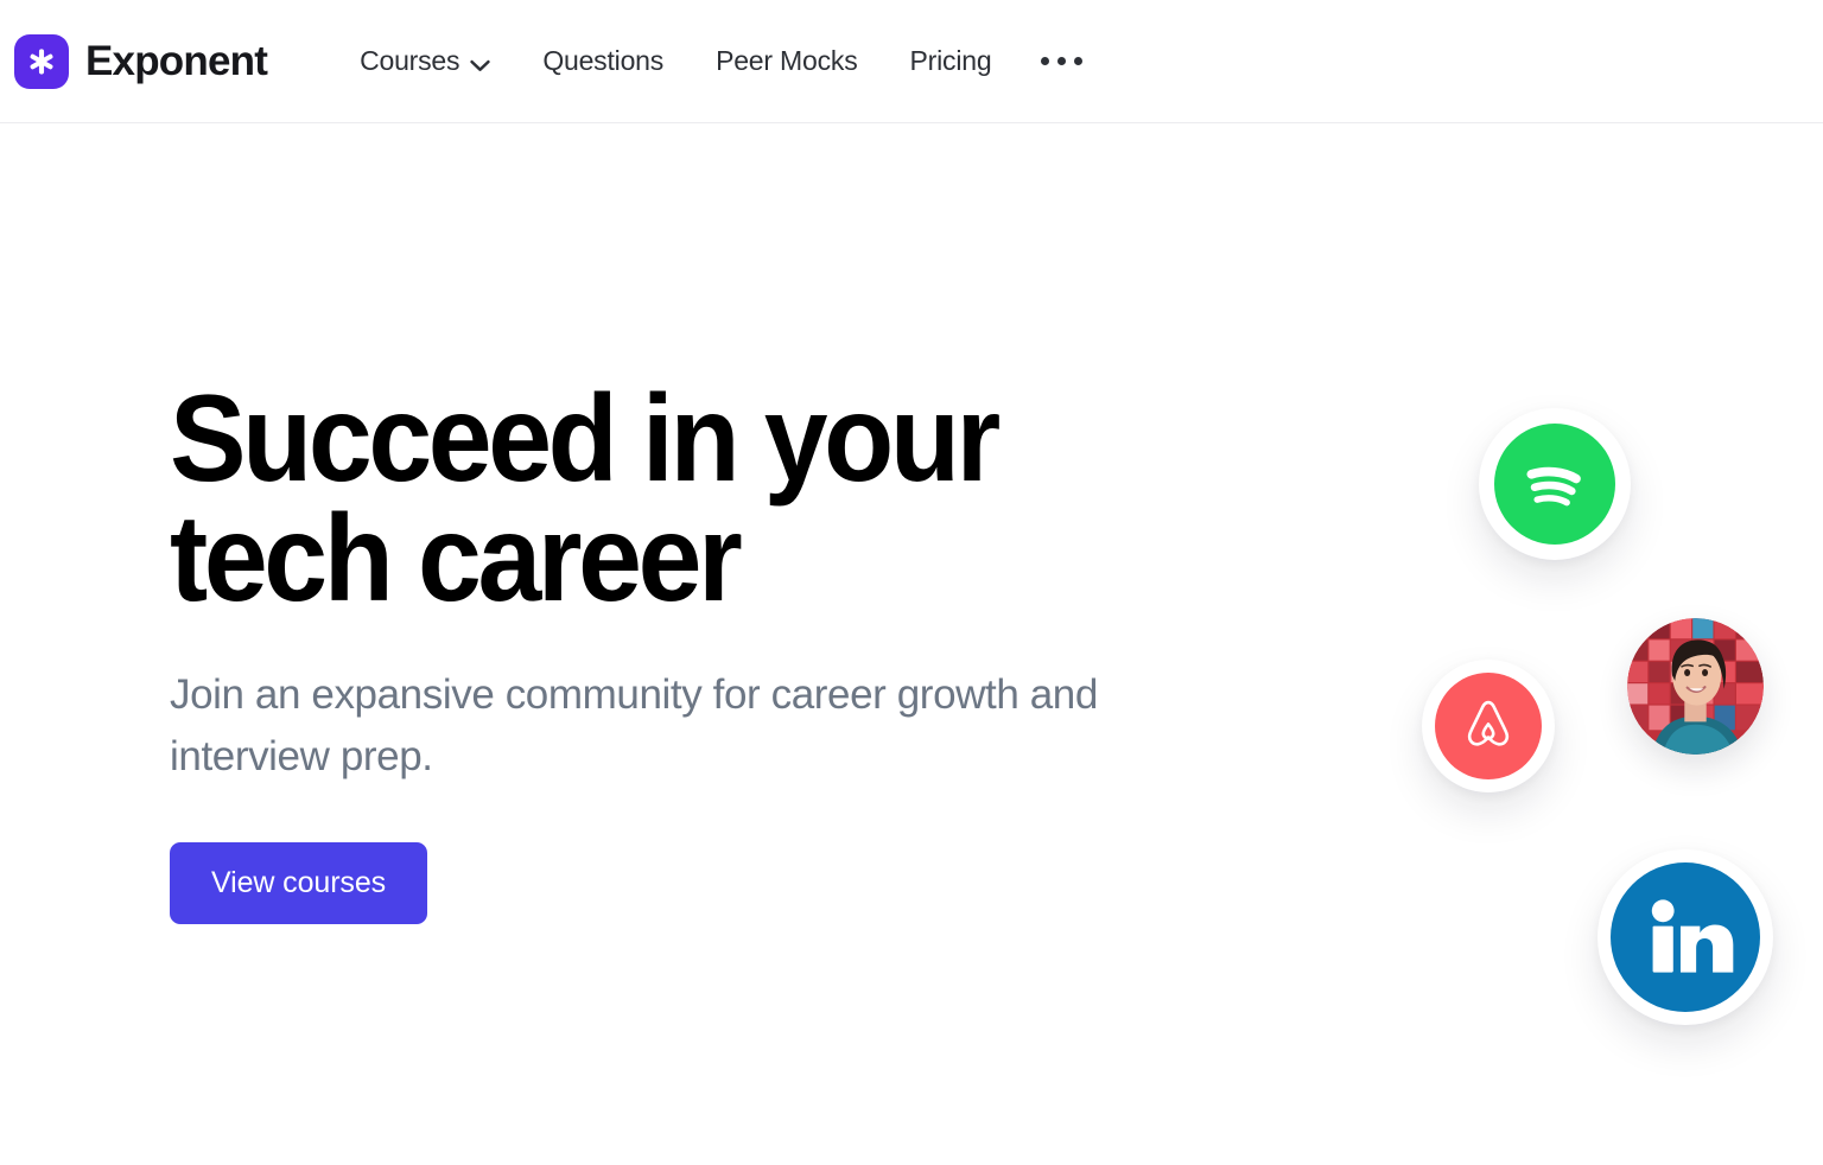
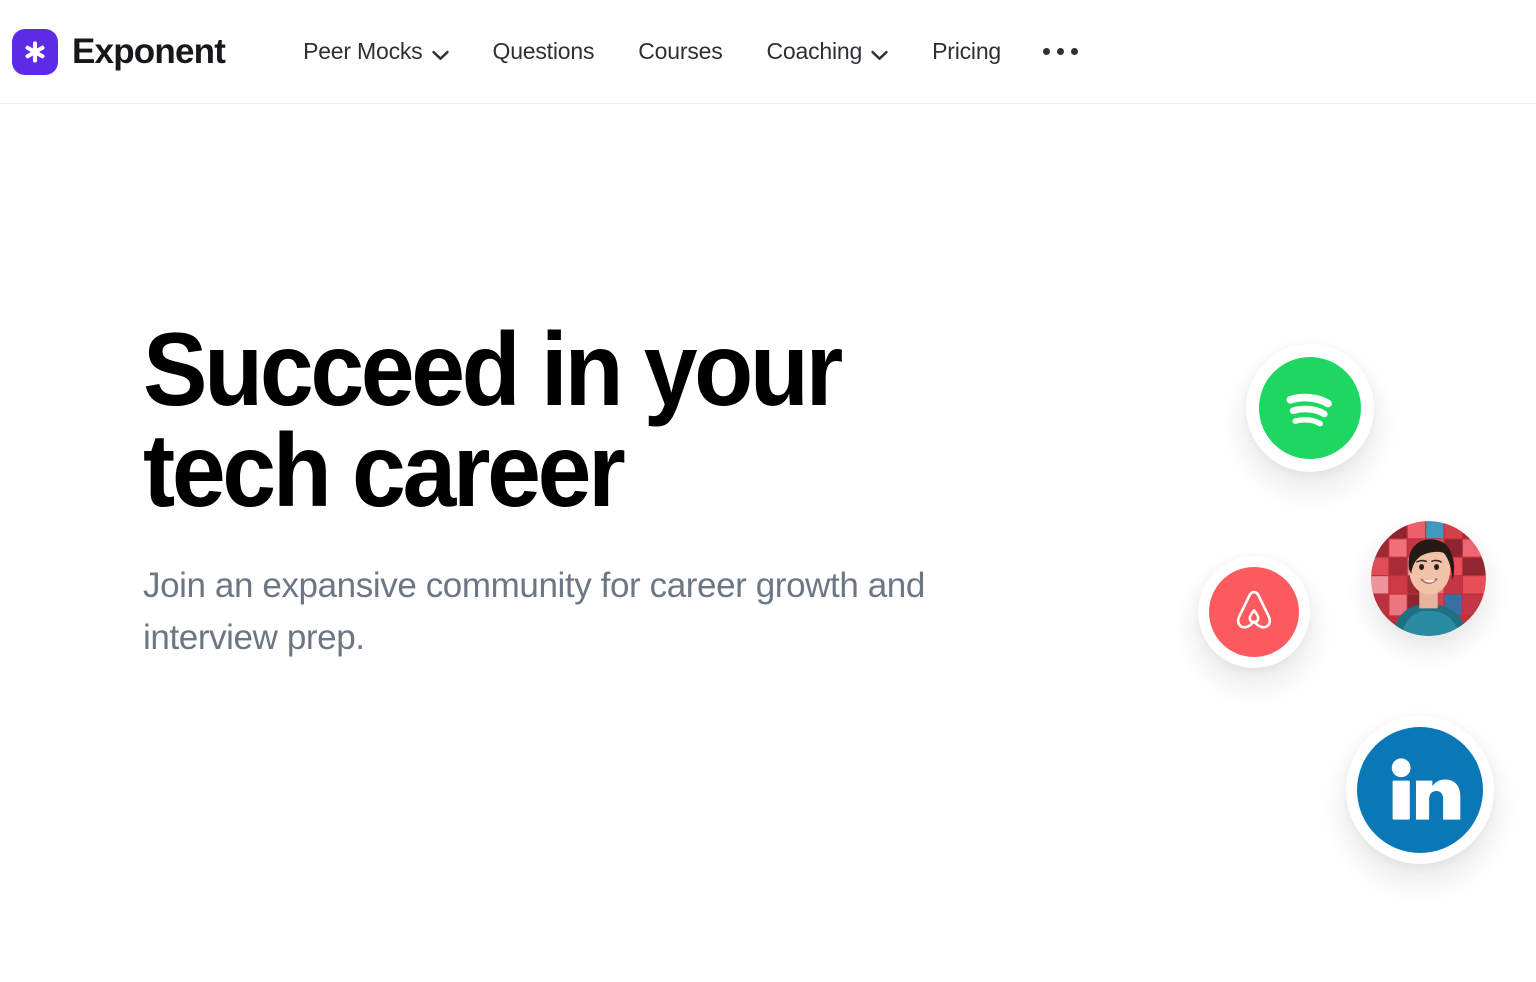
  Exponent
- Courses
+ Peer Mocks
  Questions
- Peer Mocks
+ Courses
+ Coaching
  Pricing
  Succeed in your
  tech career
  Join an expansive community for career growth and interview prep.
- View courses
